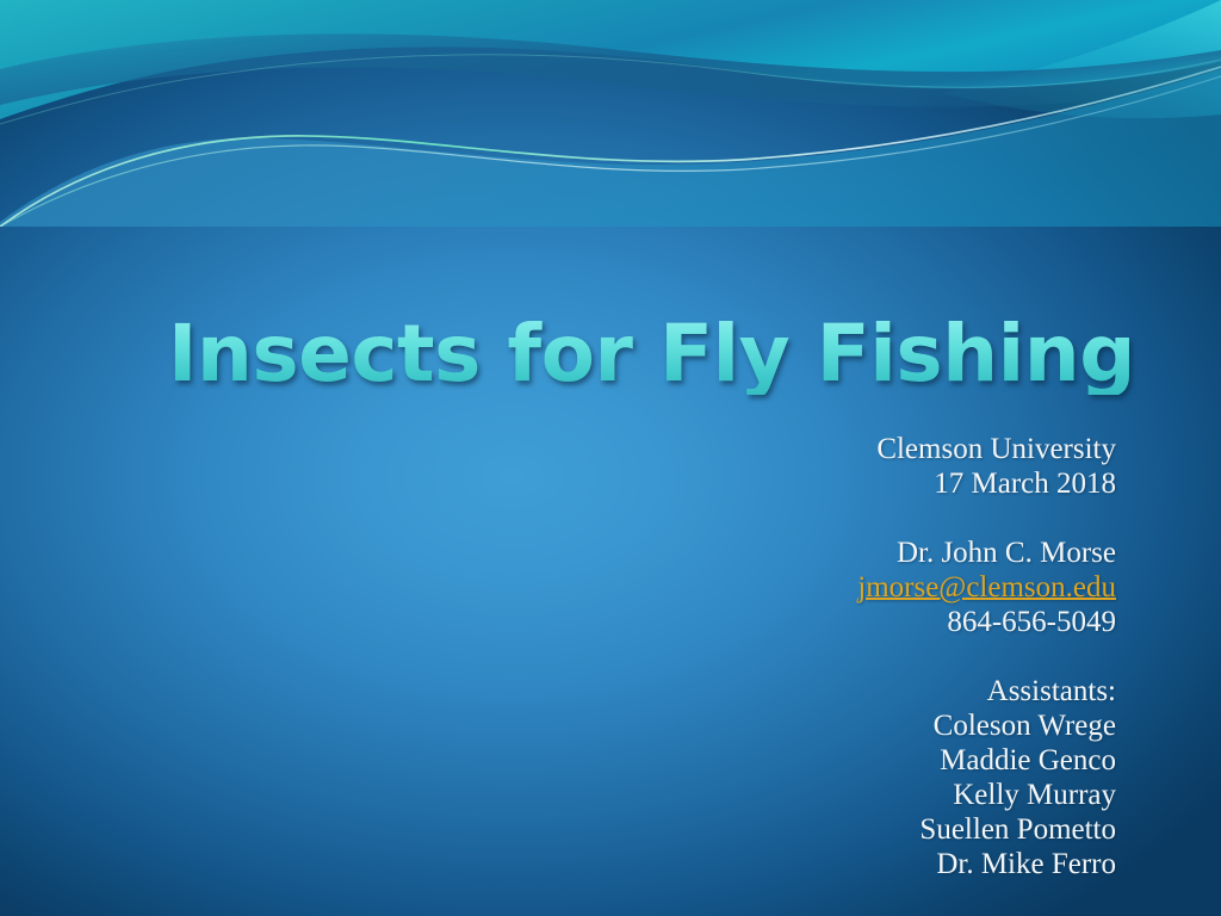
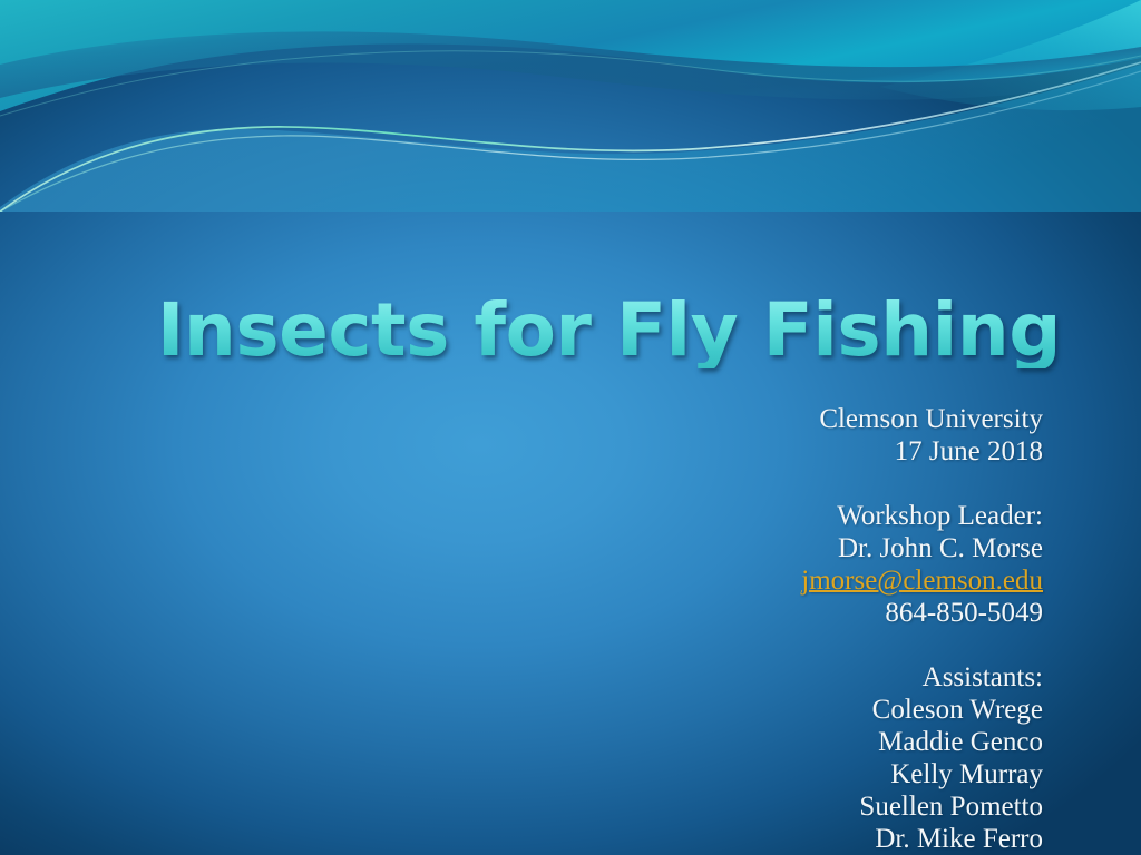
  Insects for Fly Fishing
  Clemson University
- 17 March 2018
+ 17 June 2018
+ Workshop Leader:
  Dr. John C. Morse
  jmorse@clemson.edu
- 864-656-5049
+ 864-850-5049
  Assistants:
  Coleson Wrege
  Maddie Genco
  Kelly Murray
  Suellen Pometto
  Dr. Mike Ferro
